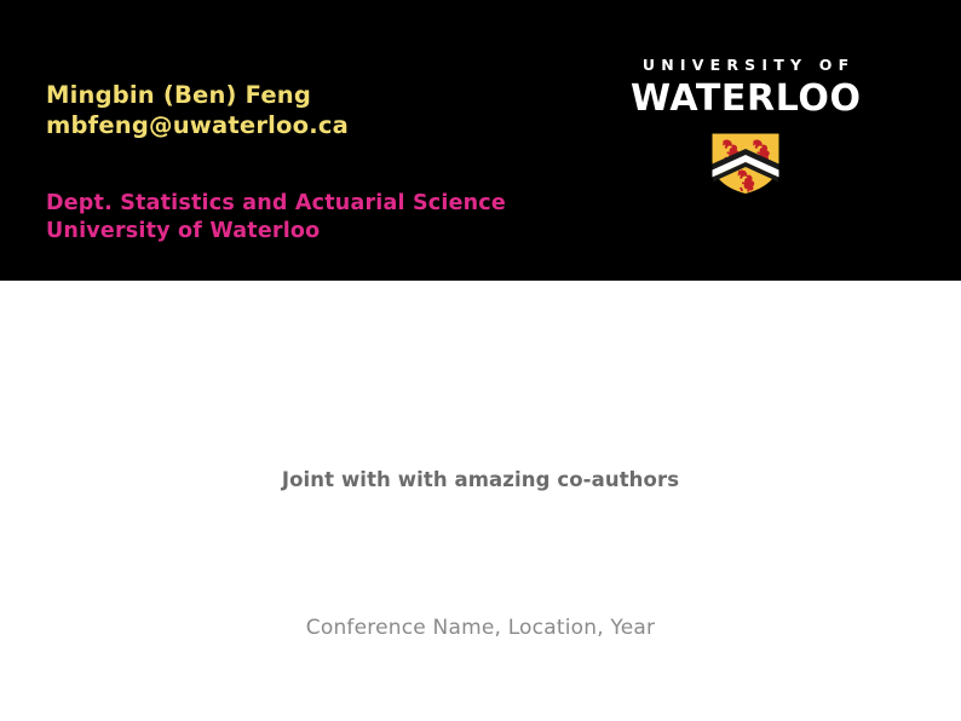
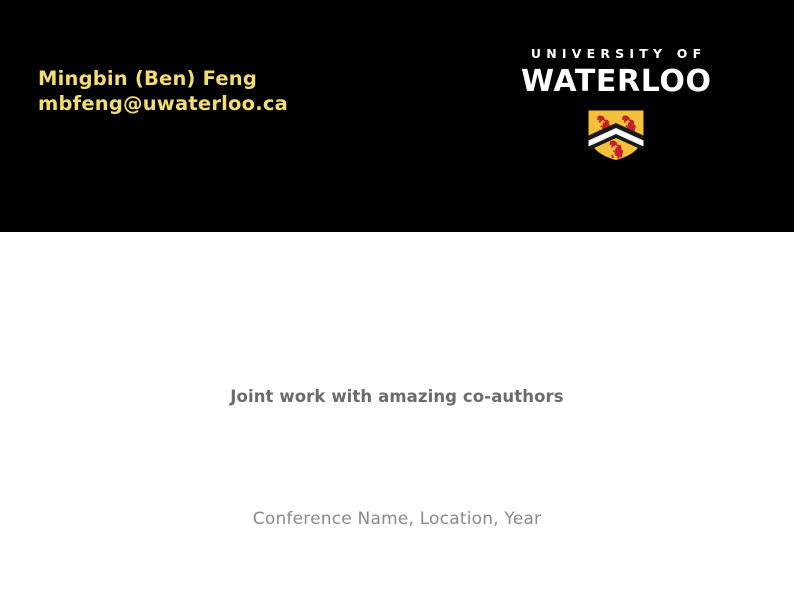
  Mingbin (Ben) Feng
  mbfeng@uwaterloo.ca
- Dept. Statistics and Actuarial Science
- University of Waterloo
  UNIVERSITY OF
  WATERLOO
- Joint with with amazing co-authors
+ Joint work with amazing co-authors
  Conference Name, Location, Year
